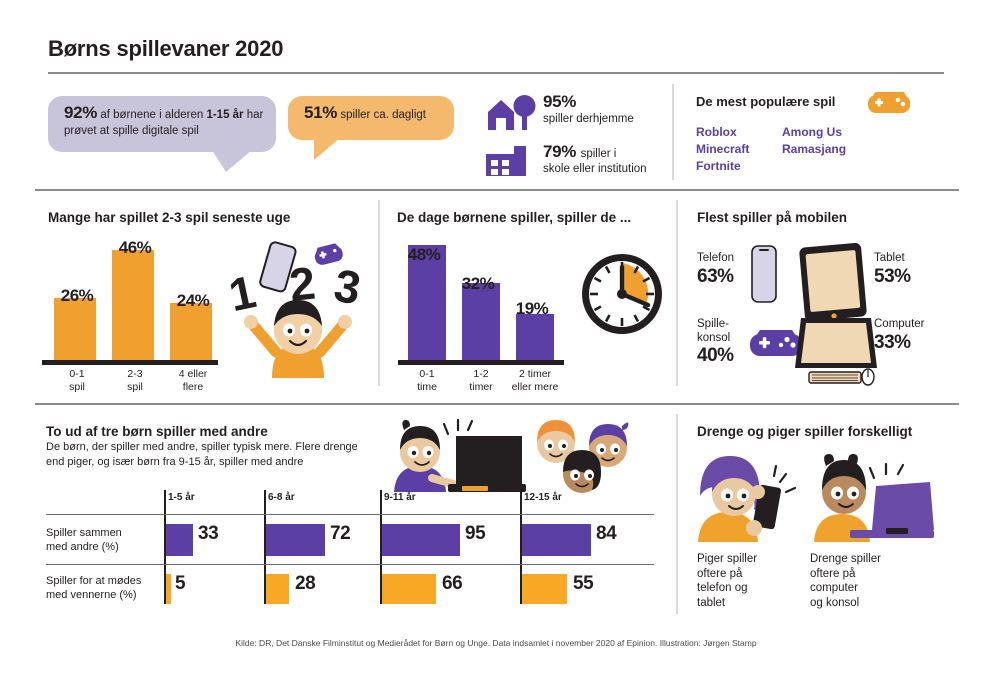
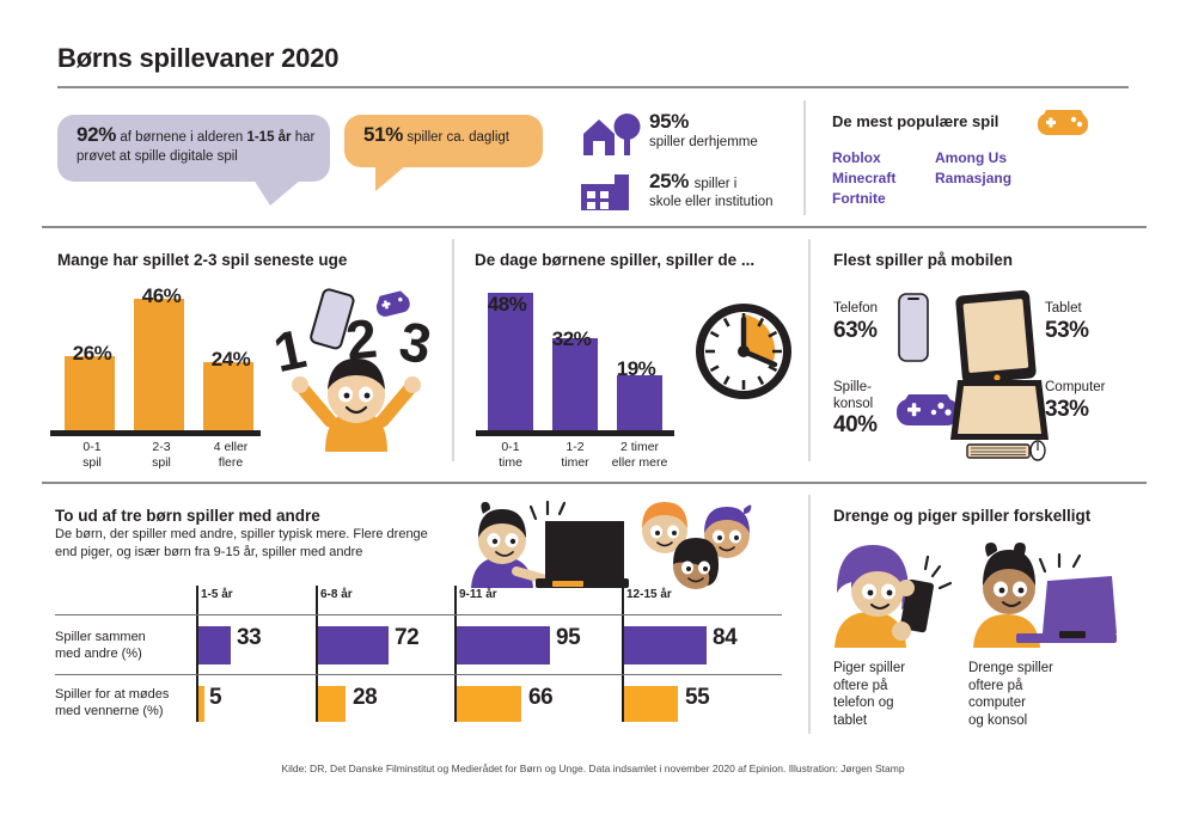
  Børns spillevaner 2020
  92% af børnene i alderen 1-15 år har prøvet at spille digitale spil
  51% spiller ca. dagligt
  95%
  spiller derhjemme
- 79% spiller i
+ 25% spiller i
  skole eller institution
  De mest populære spil
  Roblox
  Minecraft
  Fortnite
  Among Us
  Ramasjang
  Mange har spillet 2-3 spil seneste uge
  26%
  46%
  24%
  0-1
  spil
  2-3
  spil
  4 eller
  flere
  De dage børnene spiller, spiller de ...
  48%
  32%
  19%
  0-1
  time
  1-2
  timer
  2 timer
  eller mere
  Flest spiller på mobilen
  Telefon
  63%
  Tablet
  53%
  Spille-
  konsol
  40%
  Computer
  33%
  To ud af tre børn spiller med andre
  De børn, der spiller med andre, spiller typisk mere. Flere drenge end piger, og især børn fra 9-15 år, spiller med andre
  1-5 år
  6-8 år
  9-11 år
  12-15 år
  Spiller sammen
  med andre (%)
  33
  72
  95
  84
  Spiller for at mødes
  med vennerne (%)
  5
  28
  66
  55
  Drenge og piger spiller forskelligt
  Piger spiller
  oftere på
  telefon og
  tablet
  Drenge spiller
  oftere på
  computer
  og konsol
  Kilde: DR, Det Danske Filminstitut og Medierådet for Børn og Unge. Data indsamlet i november 2020 af Epinion. Illustration: Jørgen Stamp
